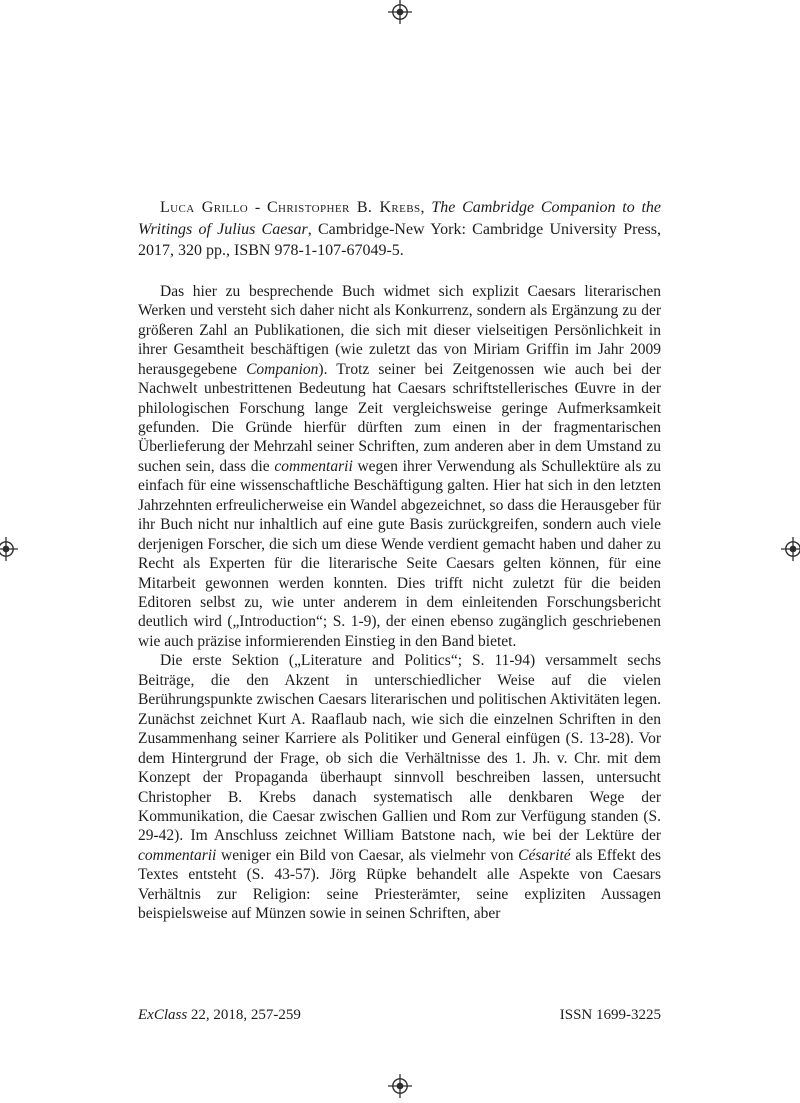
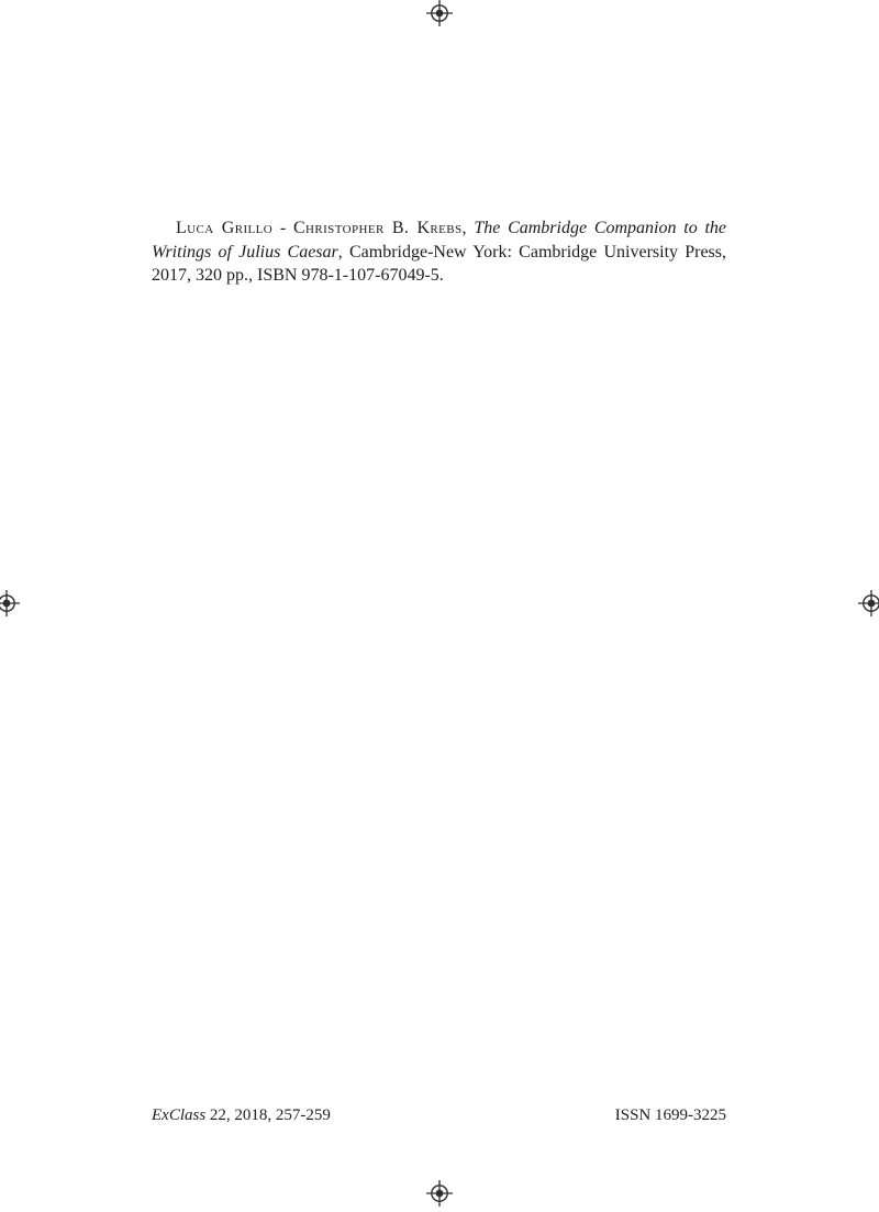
  Luca Grillo - Christopher B. Krebs, The Cambridge Companion to the Writings of Julius Caesar, Cambridge-New York: Cambridge University Press, 2017, 320 pp., ISBN 978-1-107-67049-5.
- Das hier zu besprechende Buch widmet sich explizit Caesars literarischen Werken und versteht sich daher nicht als Konkurrenz, sondern als Ergänzung zu der größeren Zahl an Publikationen, die sich mit dieser vielseitigen Persönlichkeit in ihrer Gesamtheit beschäftigen (wie zuletzt das von Miriam Griffin im Jahr 2009 herausgegebene Companion). Trotz seiner bei Zeitgenossen wie auch bei der Nachwelt unbestrittenen Bedeutung hat Caesars schriftstellerisches Œuvre in der philologischen Forschung lange Zeit vergleichsweise geringe Aufmerksamkeit gefunden. Die Gründe hierfür dürften zum einen in der fragmentarischen Überlieferung der Mehrzahl seiner Schriften, zum anderen aber in dem Umstand zu suchen sein, dass die commentarii wegen ihrer Verwendung als Schullektüre als zu einfach für eine wissenschaftliche Beschäftigung galten. Hier hat sich in den letzten Jahrzehnten erfreulicherweise ein Wandel abgezeichnet, so dass die Herausgeber für ihr Buch nicht nur inhaltlich auf eine gute Basis zurückgreifen, sondern auch viele derjenigen Forscher, die sich um diese Wende verdient gemacht haben und daher zu Recht als Experten für die literarische Seite Caesars gelten können, für eine Mitarbeit gewonnen werden konnten. Dies trifft nicht zuletzt für die beiden Editoren selbst zu, wie unter anderem in dem einleitenden Forschungsbericht deutlich wird („Introduction“; S. 1-9), der einen ebenso zugänglich geschriebenen wie auch präzise informierenden Einstieg in den Band bietet.
- Die erste Sektion („Literature and Politics“; S. 11-94) versammelt sechs Beiträge, die den Akzent in unterschiedlicher Weise auf die vielen Berührungspunkte zwischen Caesars literarischen und politischen Aktivitäten legen. Zunächst zeichnet Kurt A. Raaflaub nach, wie sich die einzelnen Schriften in den Zusammenhang seiner Karriere als Politiker und General einfügen (S. 13-28). Vor dem Hintergrund der Frage, ob sich die Verhältnisse des 1. Jh. v. Chr. mit dem Konzept der Propaganda überhaupt sinnvoll beschreiben lassen, untersucht Christopher B. Krebs danach systematisch alle denkbaren Wege der Kommunikation, die Caesar zwischen Gallien und Rom zur Verfügung standen (S. 29-42). Im Anschluss zeichnet William Batstone nach, wie bei der Lektüre der commentarii weniger ein Bild von Caesar, als vielmehr von Césarité als Effekt des Textes entsteht (S. 43-57). Jörg Rüpke behandelt alle Aspekte von Caesars Verhältnis zur Religion: seine Priesterämter, seine expliziten Aussagen beispielsweise auf Münzen sowie in seinen Schriften, aber
  ExClass 22, 2018, 257-259
  ISSN 1699-3225
